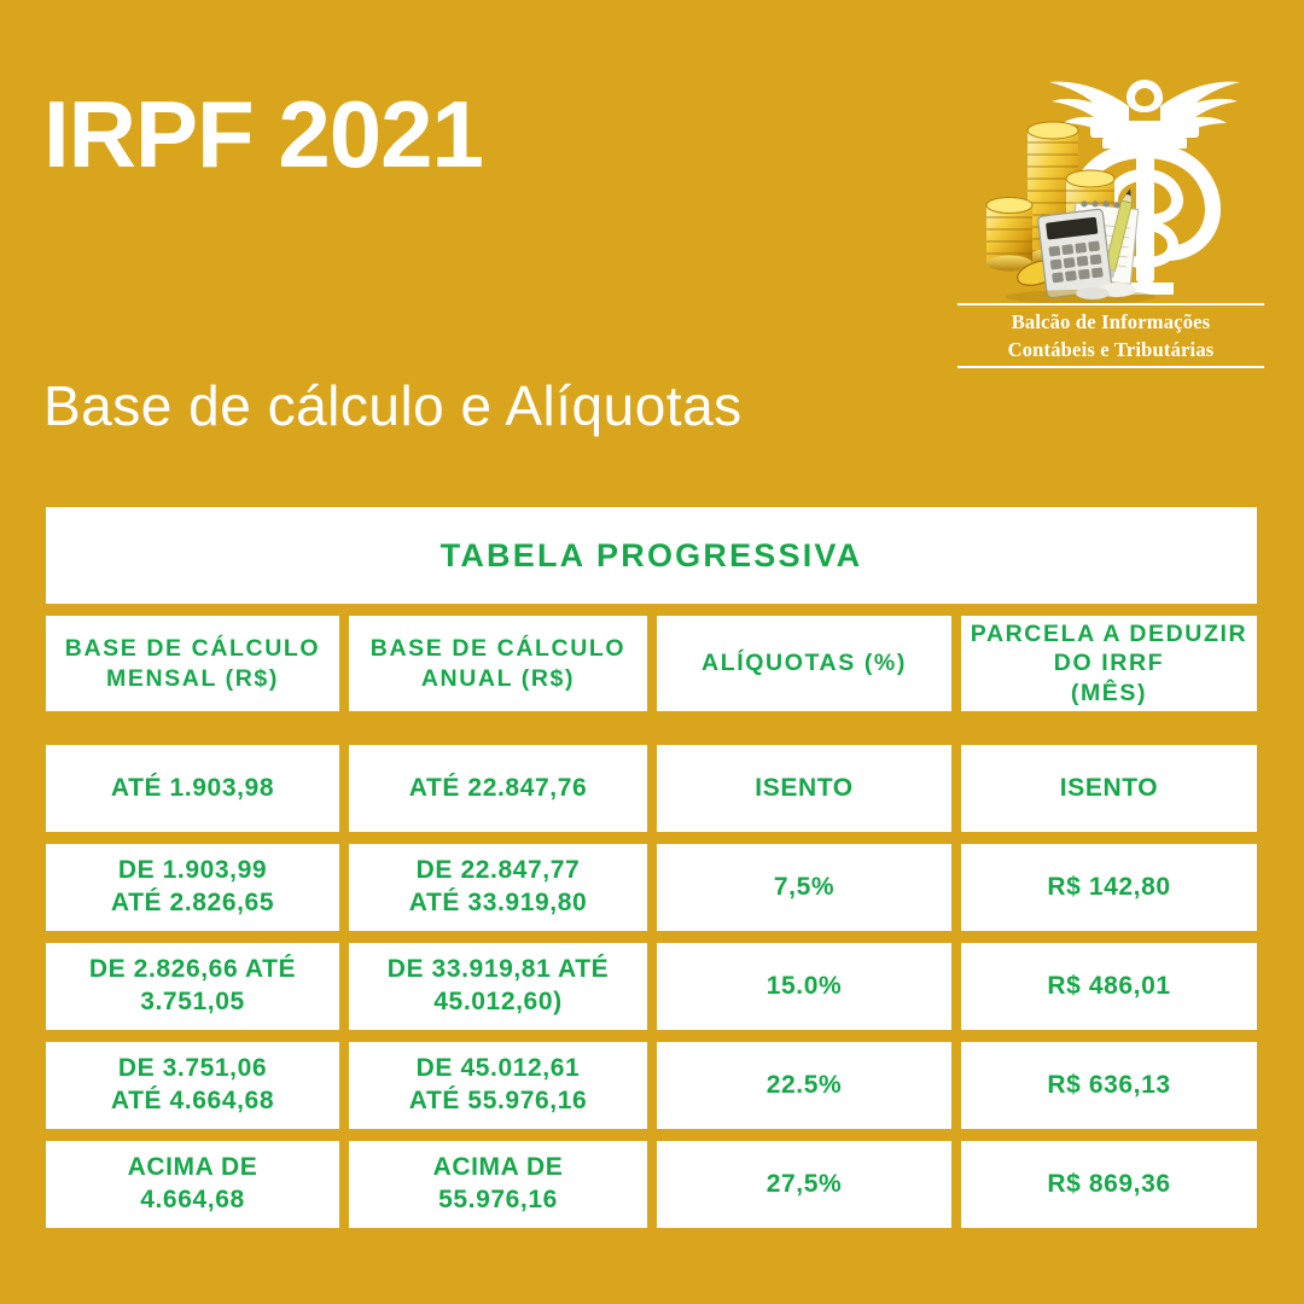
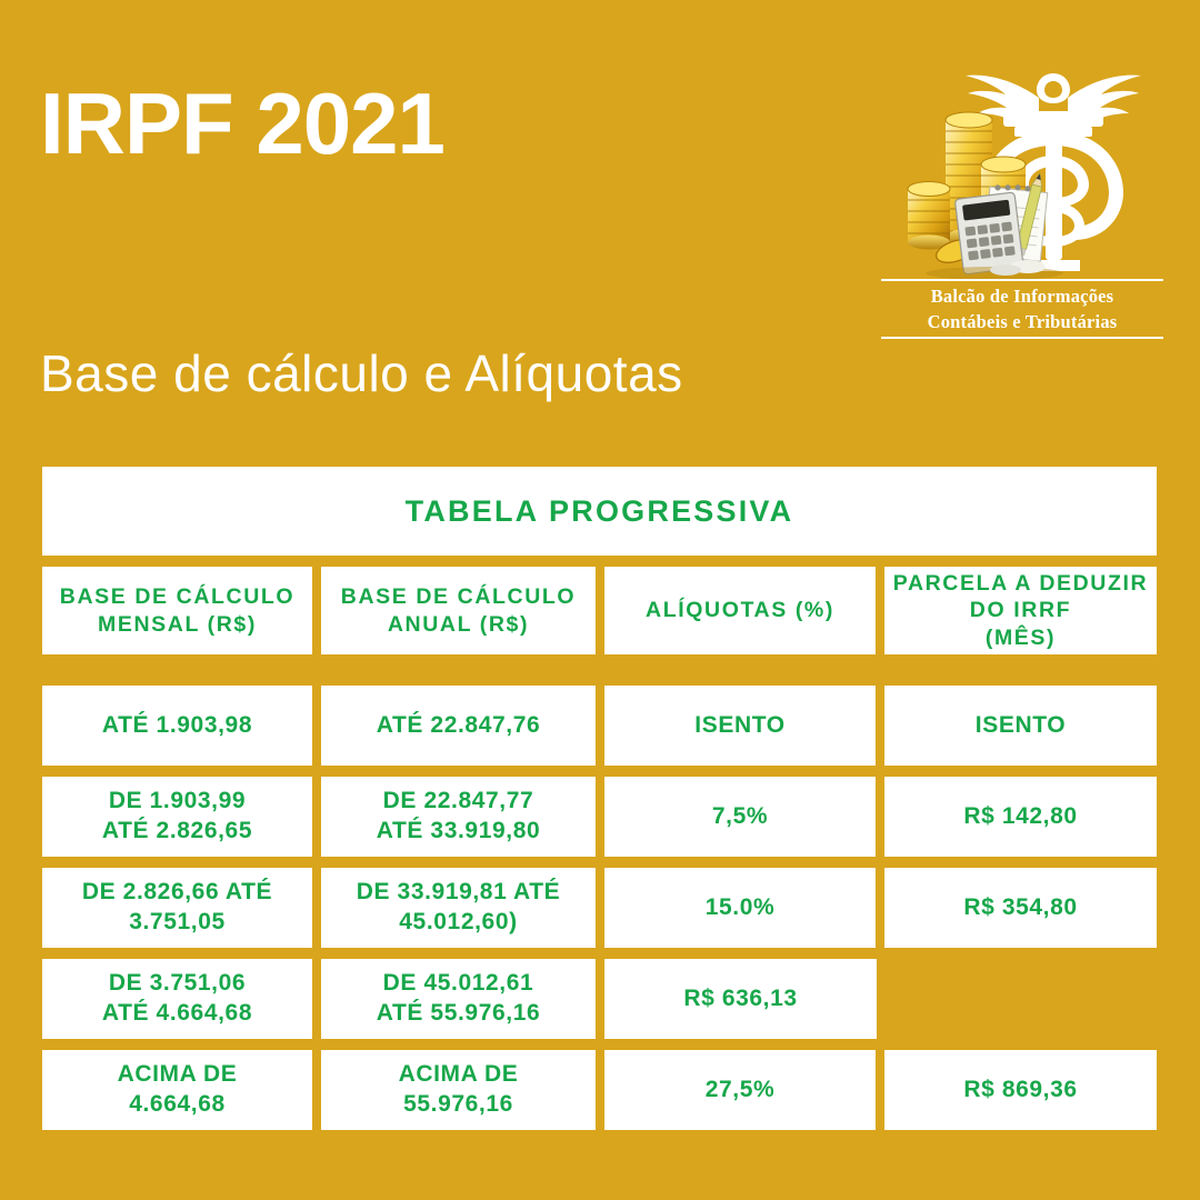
  IRPF 2021
  Base de cálculo e Alíquotas
  Balcão de Informações
  Contábeis e Tributárias
  TABELA PROGRESSIVA
  BASE DE CÁLCULO
  MENSAL (R$)
  BASE DE CÁLCULO
  ANUAL (R$)
  ALÍQUOTAS (%)
  PARCELA A DEDUZIR
  DO IRRF
  (MÊS)
  ATÉ 1.903,98
  ATÉ 22.847,76
  ISENTO
  ISENTO
  DE 1.903,99
  ATÉ 2.826,65
  DE 22.847,77
  ATÉ 33.919,80
  7,5%
  R$ 142,80
  DE 2.826,66 ATÉ
  3.751,05
  DE 33.919,81 ATÉ
  45.012,60)
  15.0%
- R$ 486,01
+ R$ 354,80
  DE 3.751,06
  ATÉ 4.664,68
  DE 45.012,61
  ATÉ 55.976,16
- 22.5%
  R$ 636,13
  ACIMA DE
  4.664,68
  ACIMA DE
  55.976,16
  27,5%
  R$ 869,36
